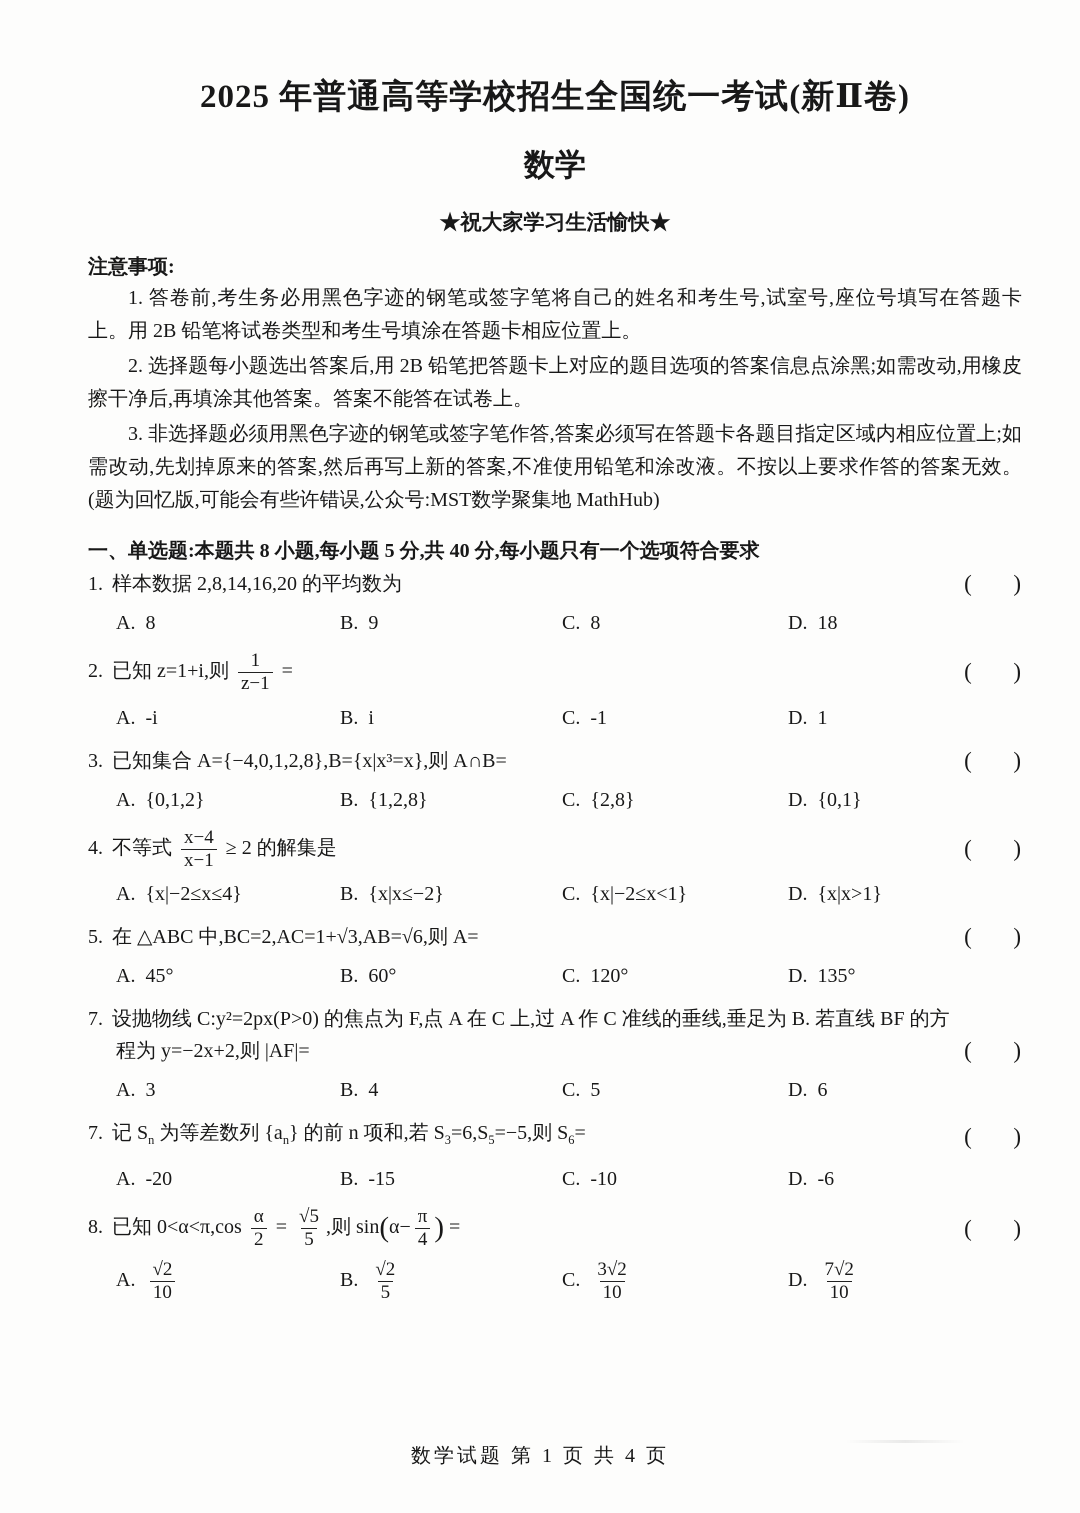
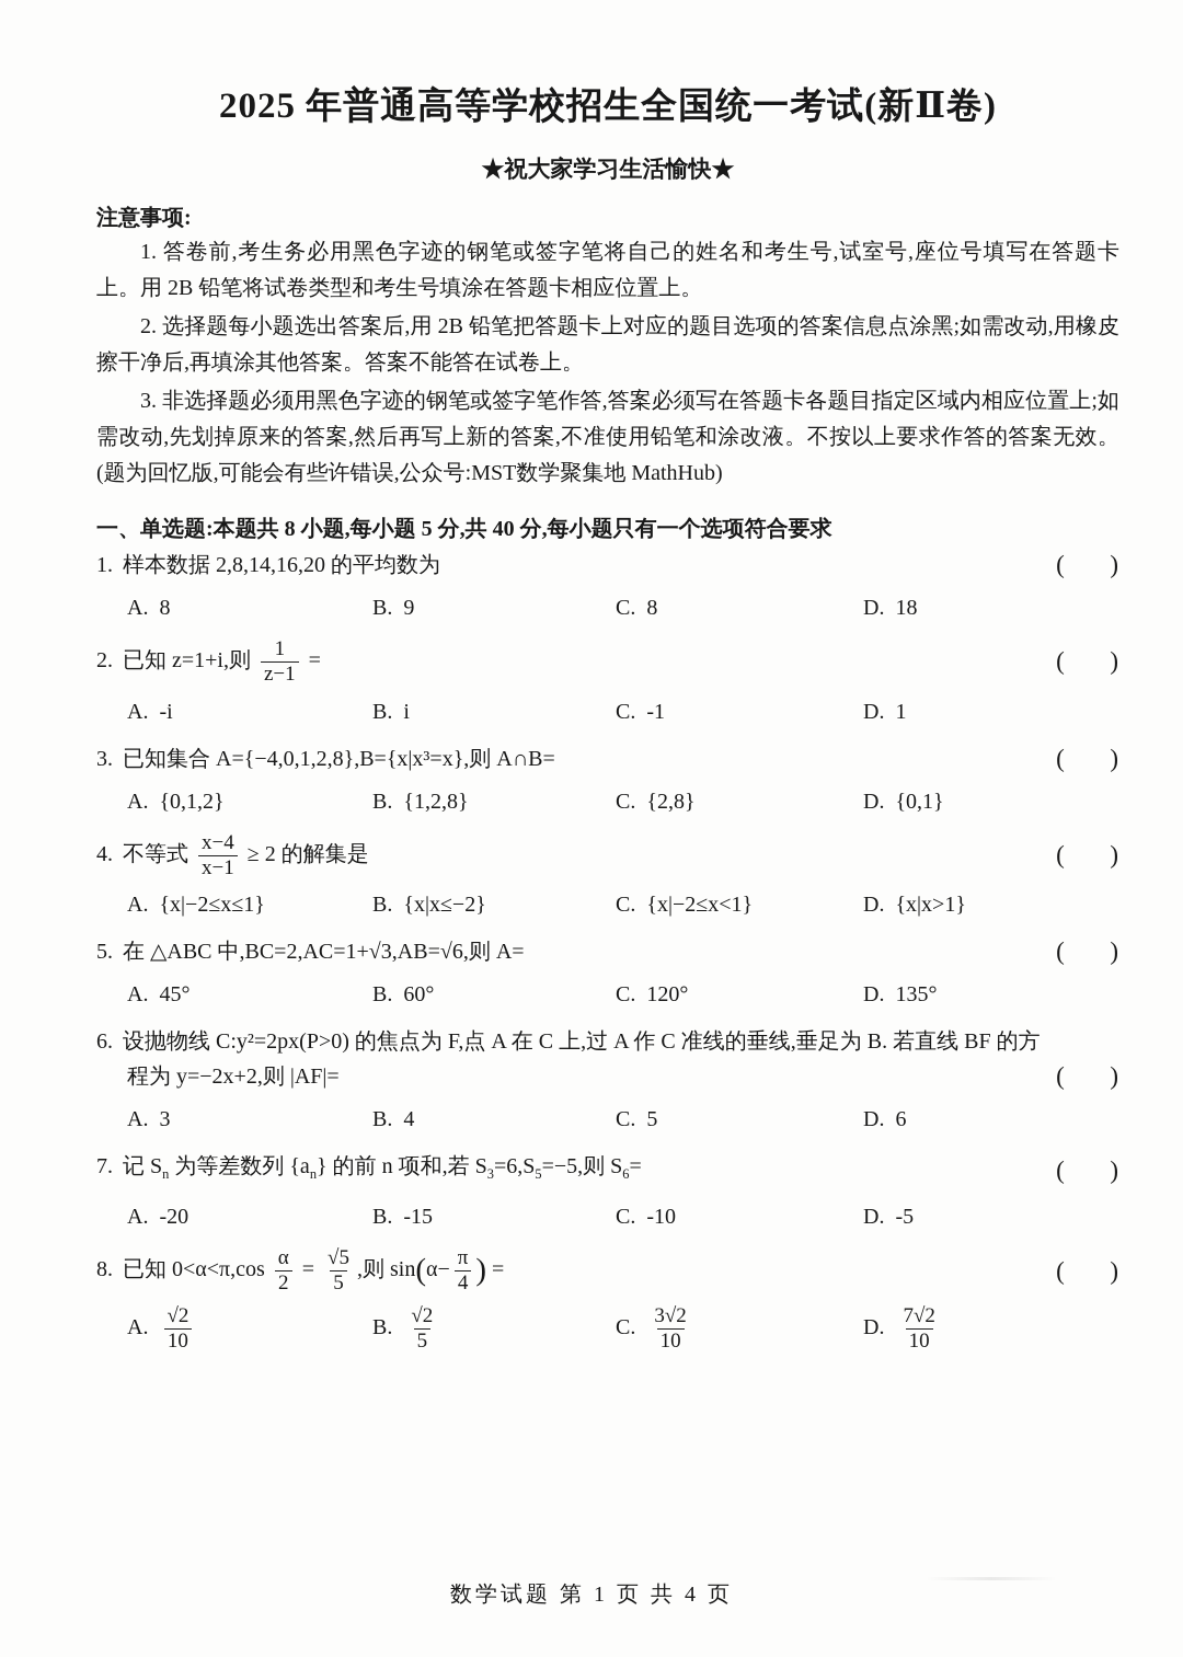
  2025 年普通高等学校招生全国统一考试(新Ⅱ卷)
- 数学
  ★祝大家学习生活愉快★
  注意事项:
  1. 答卷前,考生务必用黑色字迹的钢笔或签字笔将自己的姓名和考生号,试室号,座位号填写在答题卡上。用 2B 铅笔将试卷类型和考生号填涂在答题卡相应位置上。
  2. 选择题每小题选出答案后,用 2B 铅笔把答题卡上对应的题目选项的答案信息点涂黑;如需改动,用橡皮擦干净后,再填涂其他答案。答案不能答在试卷上。
  3. 非选择题必须用黑色字迹的钢笔或签字笔作答,答案必须写在答题卡各题目指定区域内相应位置上;如需改动,先划掉原来的答案,然后再写上新的答案,不准使用铅笔和涂改液。不按以上要求作答的答案无效。(题为回忆版,可能会有些许错误,公众号:MST数学聚集地 MathHub)
  一、单选题:本题共 8 小题,每小题 5 分,共 40 分,每小题只有一个选项符合要求
  1. 样本数据 2,8,14,16,20 的平均数为
  ( )
  A. 8
  B. 9
  C. 8
  D. 18
  2. 已知 z=1+i,则
  1
  z−1
  =
  ( )
  A. -i
  B. i
  C. -1
  D. 1
  3. 已知集合 A={−4,0,1,2,8},B={x|x³=x},则 A∩B=
  ( )
  A. {0,1,2}
  B. {1,2,8}
  C. {2,8}
  D. {0,1}
  4. 不等式
  x−4
  x−1
  ≥ 2 的解集是
  ( )
- A. {x|−2≤x≤4}
+ A. {x|−2≤x≤1}
  B. {x|x≤−2}
  C. {x|−2≤x<1}
  D. {x|x>1}
  5. 在 △ABC 中,BC=2,AC=1+√3,AB=√6,则 A=
  ( )
  A. 45°
  B. 60°
  C. 120°
  D. 135°
- 7. 设抛物线 C:y²=2px(P>0) 的焦点为 F,点 A 在 C 上,过 A 作 C 准线的垂线,垂足为 B. 若直线 BF 的方
+ 6. 设抛物线 C:y²=2px(P>0) 的焦点为 F,点 A 在 C 上,过 A 作 C 准线的垂线,垂足为 B. 若直线 BF 的方
  程为 y=−2x+2,则 |AF|=
  ( )
  A. 3
  B. 4
  C. 5
  D. 6
  7. 记 Sn 为等差数列 {an} 的前 n 项和,若 S3=6,S5=−5,则 S6=
  ( )
  A. -20
  B. -15
  C. -10
- D. -6
+ D. -5
  8. 已知 0<α<π,cos
  α
  2
  =
  √5
  5
  ,则 sin(α−
  π
  4
  ) =
  ( )
  A.
  √2
  10
  B.
  √2
  5
  C.
  3√2
  10
  D.
  7√2
  10
  数学试题 第 1 页 共 4 页
